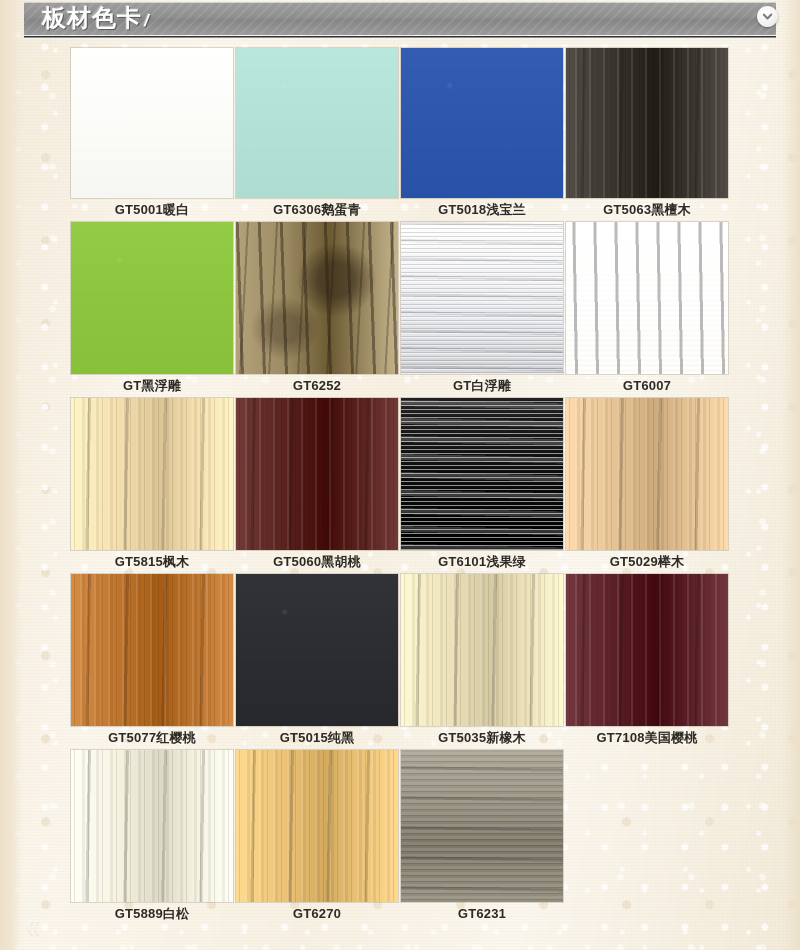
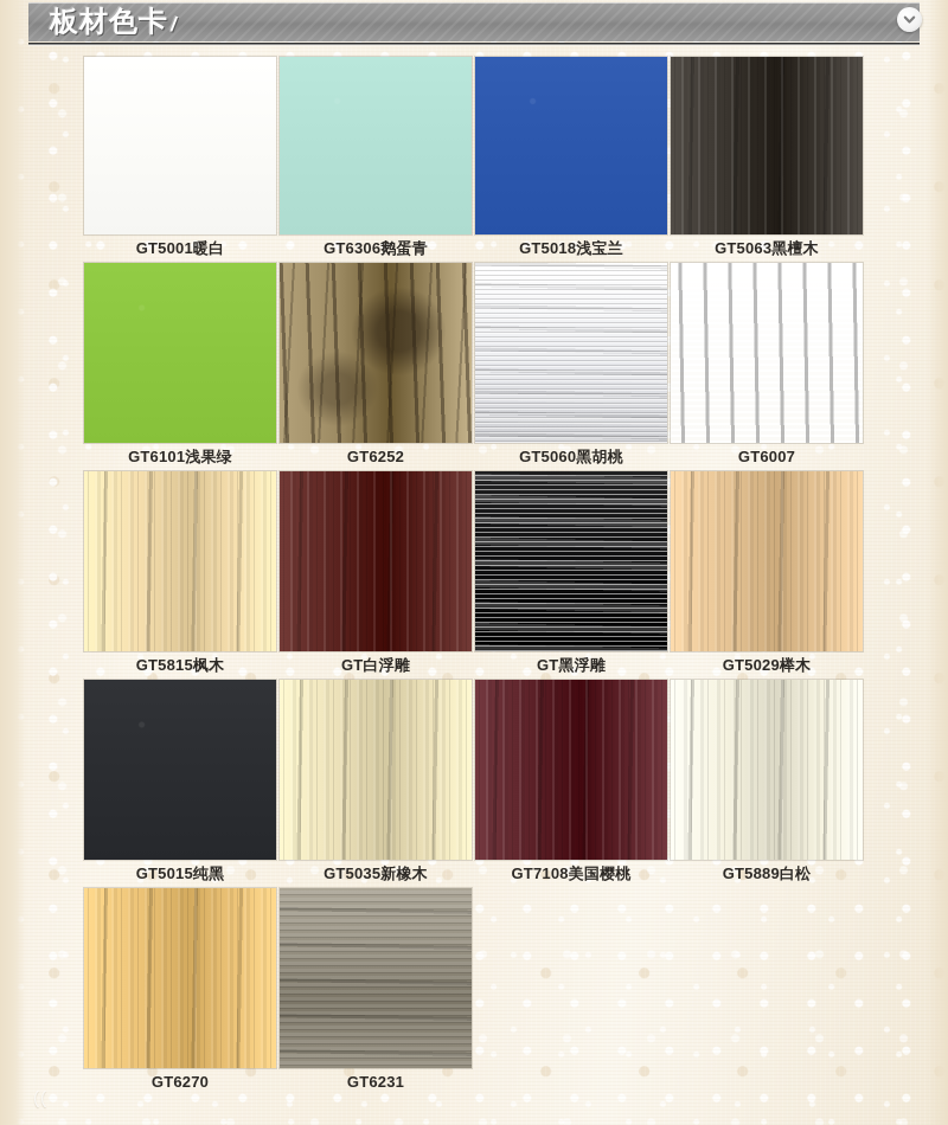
  板材色卡/
  GT5001暖白
  GT6306鹅蛋青
  GT5018浅宝兰
  GT5063黑檀木
- GT黑浮雕
+ GT6101浅果绿
  GT6252
- GT白浮雕
+ GT5060黑胡桃
  GT6007
  GT5815枫木
- GT5060黑胡桃
+ GT白浮雕
- GT6101浅果绿
+ GT黑浮雕
  GT5029榉木
- GT5077红樱桃
  GT5015纯黑
  GT5035新橡木
  GT7108美国樱桃
  GT5889白松
  GT6270
  GT6231
  ((
